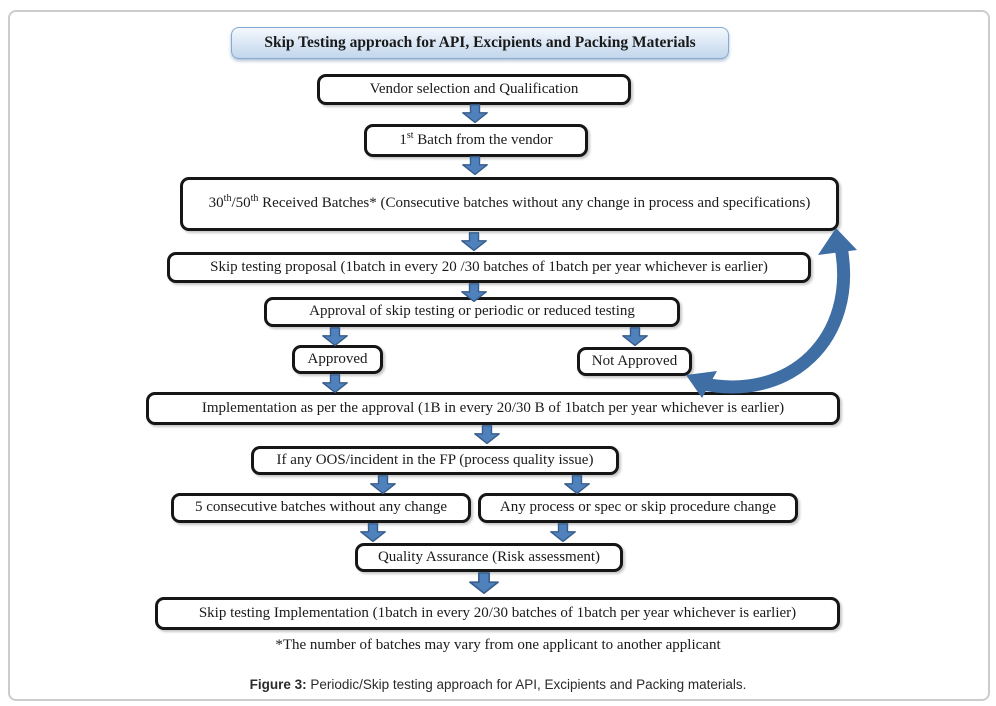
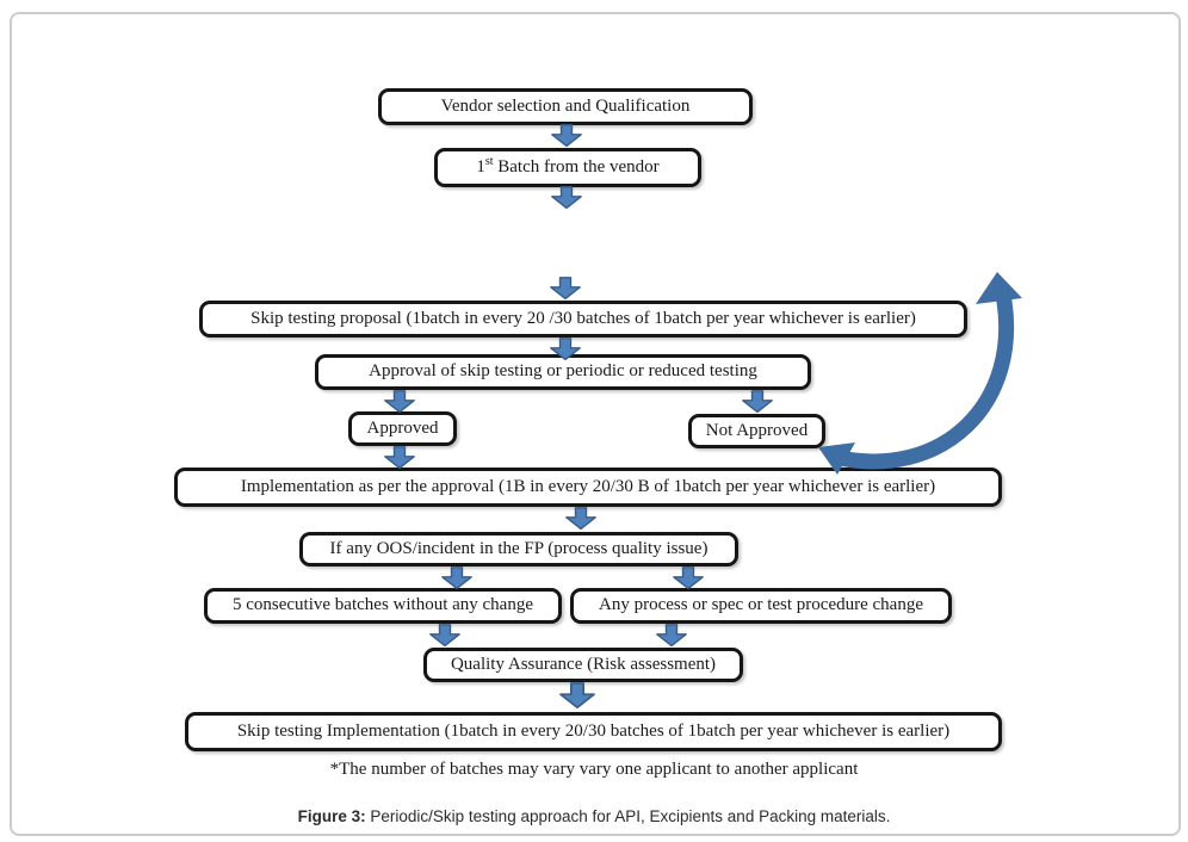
- Skip Testing approach for API, Excipients and Packing Materials
  Vendor selection and Qualification
  1st Batch from the vendor
- 30th/50th Received Batches* (Consecutive batches without any change in process and specifications)
  Skip testing proposal (1batch in every 20 /30 batches of 1batch per year whichever is earlier)
  Approval of skip testing or periodic or reduced testing
  Approved
  Not Approved
  Implementation as per the approval (1B in every 20/30 B of 1batch per year whichever is earlier)
  If any OOS/incident in the FP (process quality issue)
  5 consecutive batches without any change
- Any process or spec or skip procedure change
+ Any process or spec or test procedure change
  Quality Assurance (Risk assessment)
  Skip testing Implementation (1batch in every 20/30 batches of 1batch per year whichever is earlier)
- *The number of batches may vary from one applicant to another applicant
+ *The number of batches may vary vary one applicant to another applicant
  Figure 3: Periodic/Skip testing approach for API, Excipients and Packing materials.
